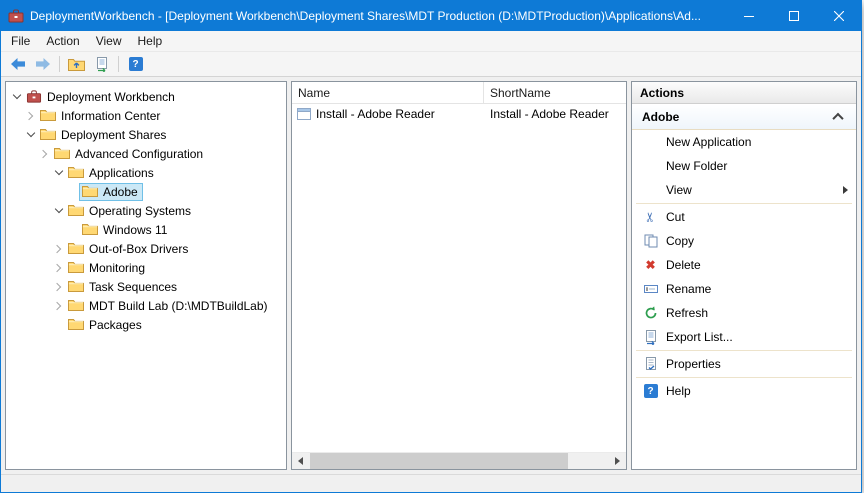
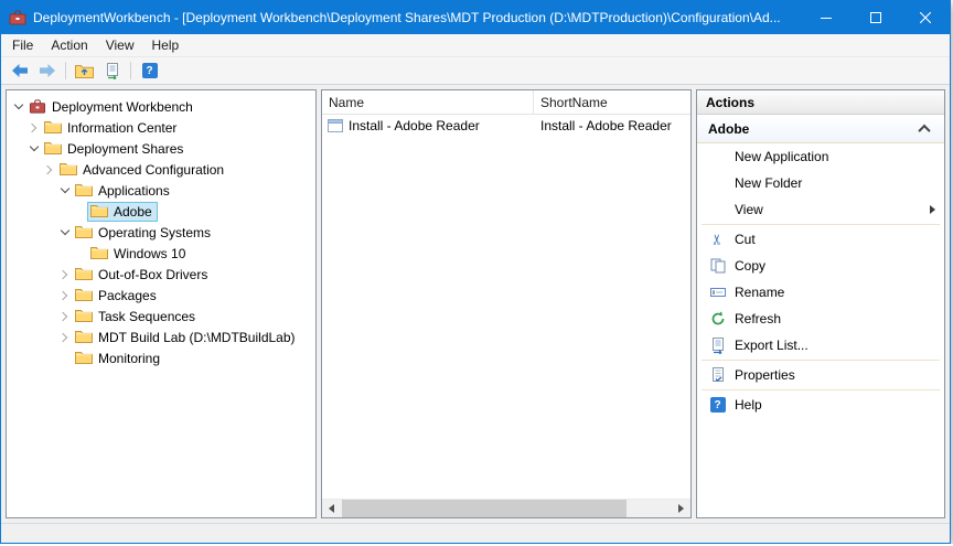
- DeploymentWorkbench - [Deployment Workbench\Deployment Shares\MDT Production (D:\MDTProduction)\Applications\Ad...
+ DeploymentWorkbench - [Deployment Workbench\Deployment Shares\MDT Production (D:\MDTProduction)\Configuration\Ad...
  File
  Action
  View
  Help
  ?
  Deployment Workbench
  Information Center
  Deployment Shares
  Advanced Configuration
  Applications
  Adobe
  Operating Systems
- Windows 11
+ Windows 10
  Out-of-Box Drivers
- Monitoring
+ Packages
  Task Sequences
  MDT Build Lab (D:\MDTBuildLab)
- Packages
+ Monitoring
  Name
  ShortName
  Install - Adobe Reader
  Install - Adobe Reader
  Actions
  Adobe
  New Application
  New Folder
  View
  Cut
  Copy
- ✖
- Delete
  Rename
  Refresh
  Export List...
  Properties
  ?
  Help
